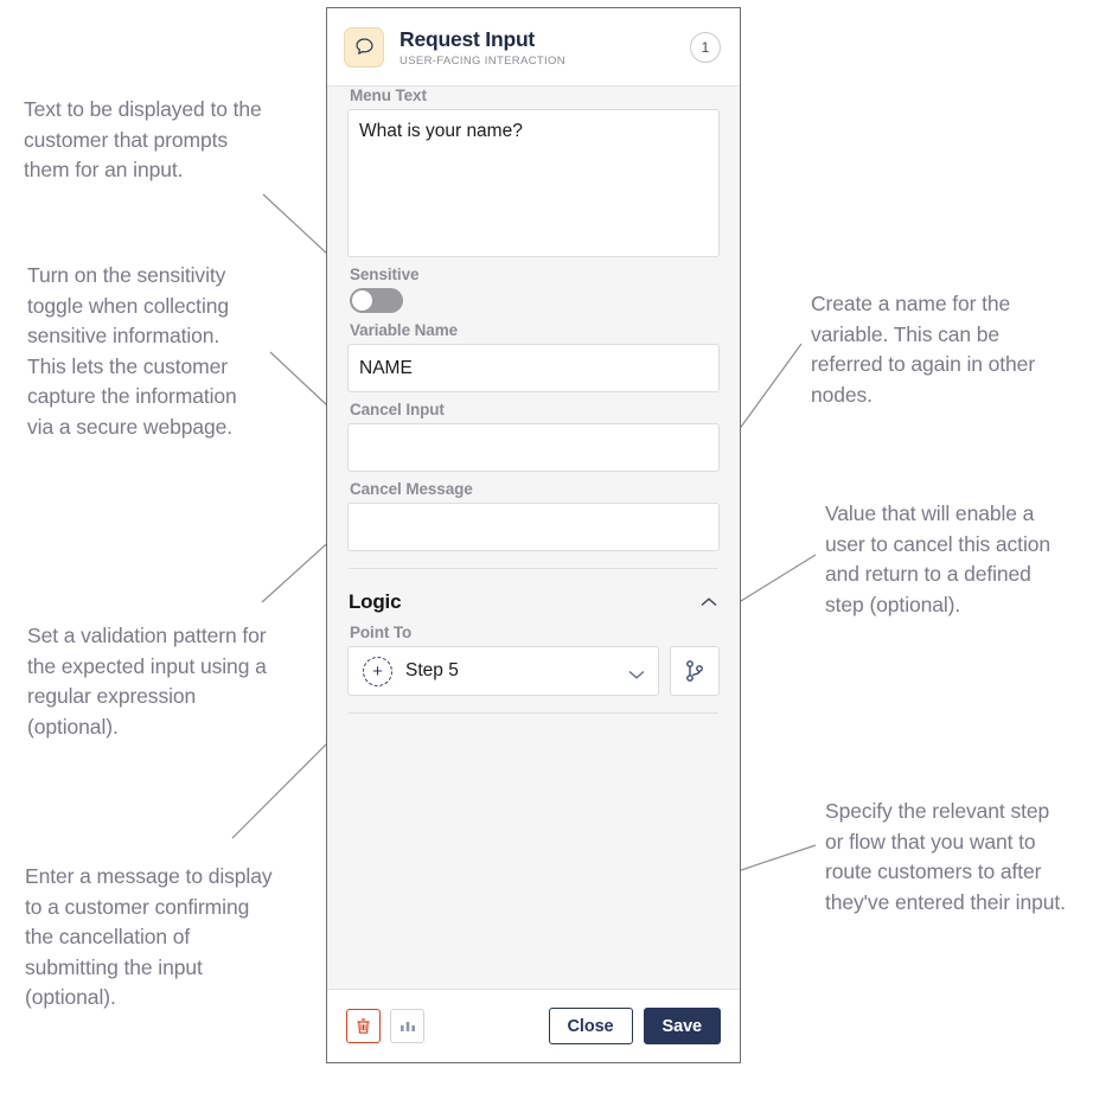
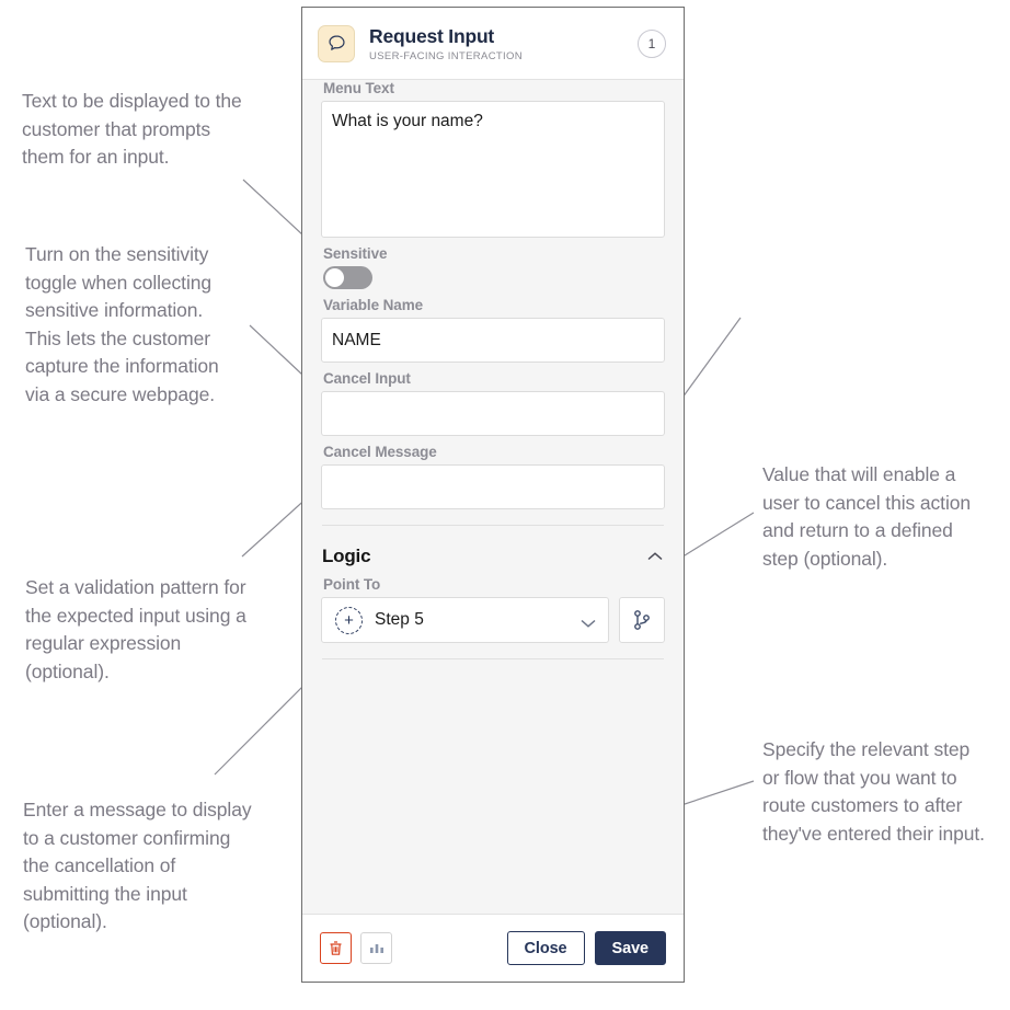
  Text to be displayed to the
  customer that prompts
  them for an input.
  Turn on the sensitivity
  toggle when collecting
  sensitive information.
  This lets the customer
  capture the information
  via a secure webpage.
  Set a validation pattern for
  the expected input using a
  regular expression
  (optional).
  Enter a message to display
  to a customer confirming
  the cancellation of
  submitting the input
  (optional).
- Create a name for the
- variable. This can be
- referred to again in other
- nodes.
  Value that will enable a
  user to cancel this action
  and return to a defined
  step (optional).
  Specify the relevant step
  or flow that you want to
  route customers to after
  they've entered their input.
  Request Input
  USER-FACING INTERACTION
  1
  Menu Text
  What is your name?
  Sensitive
  Variable Name
  NAME
  Cancel Input
  Cancel Message
  Logic
  Point To
  +
  Step 5
  Close
  Save
